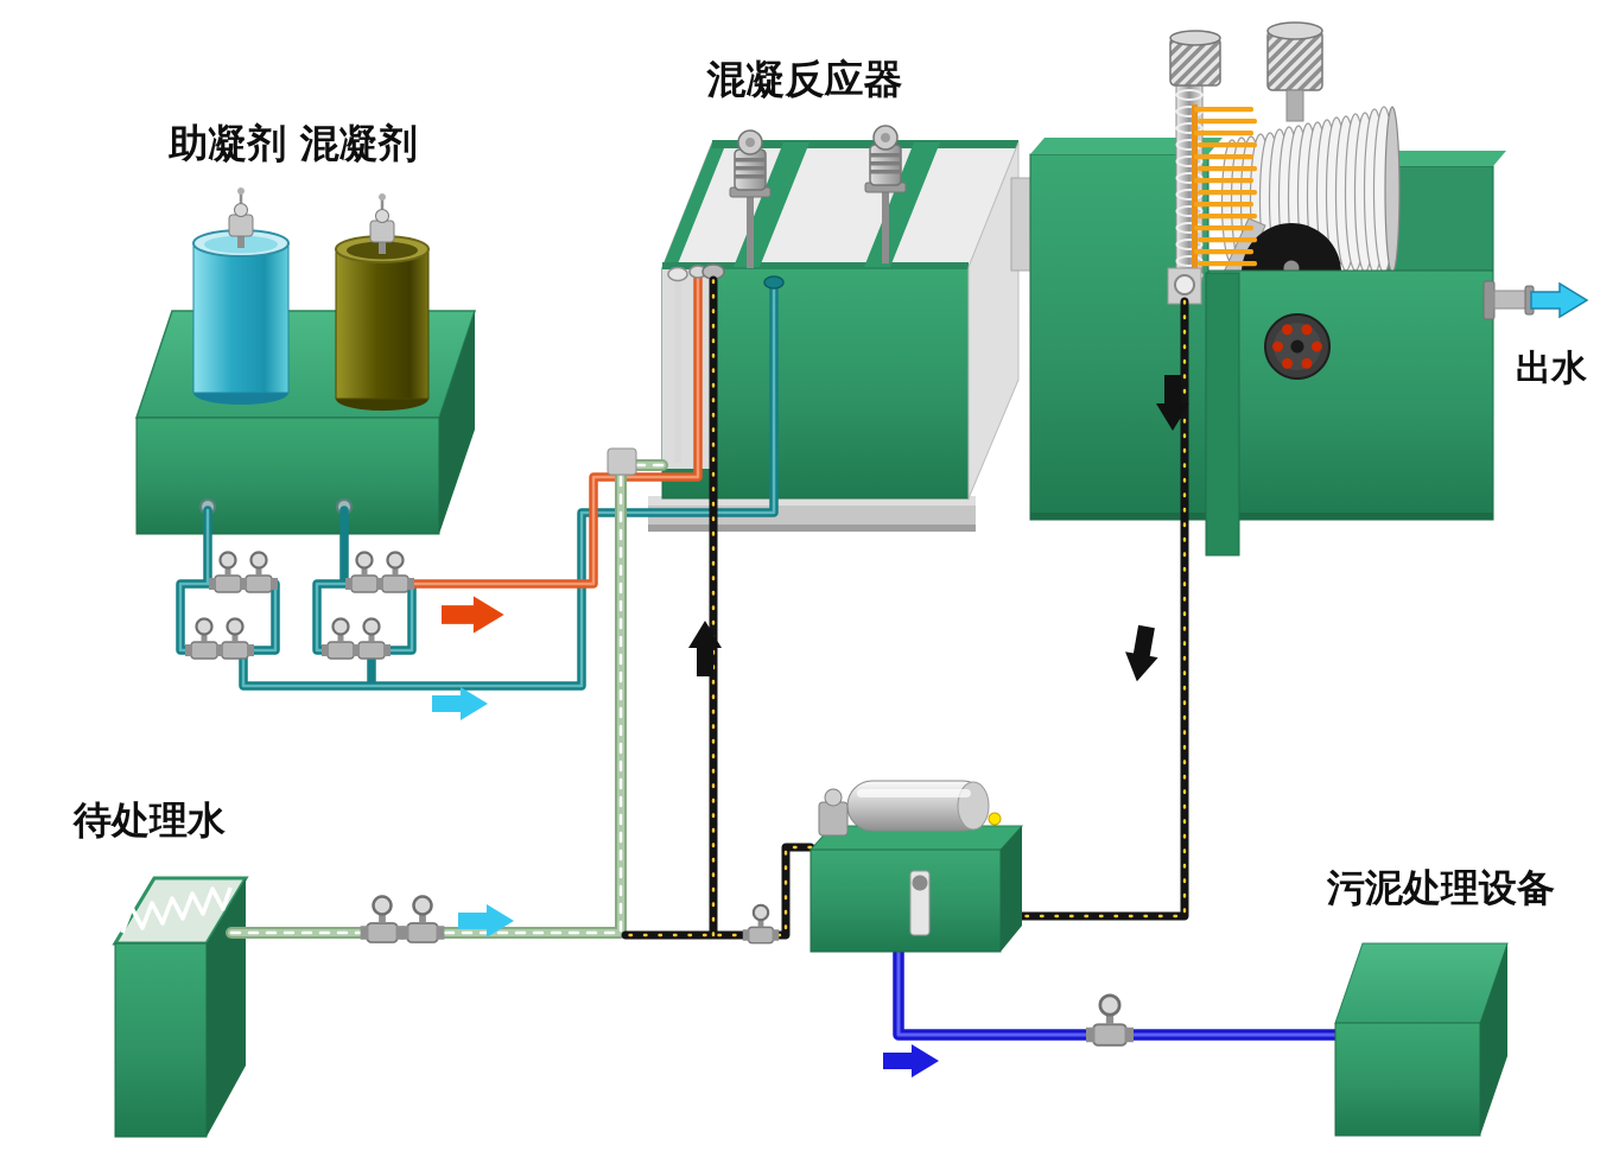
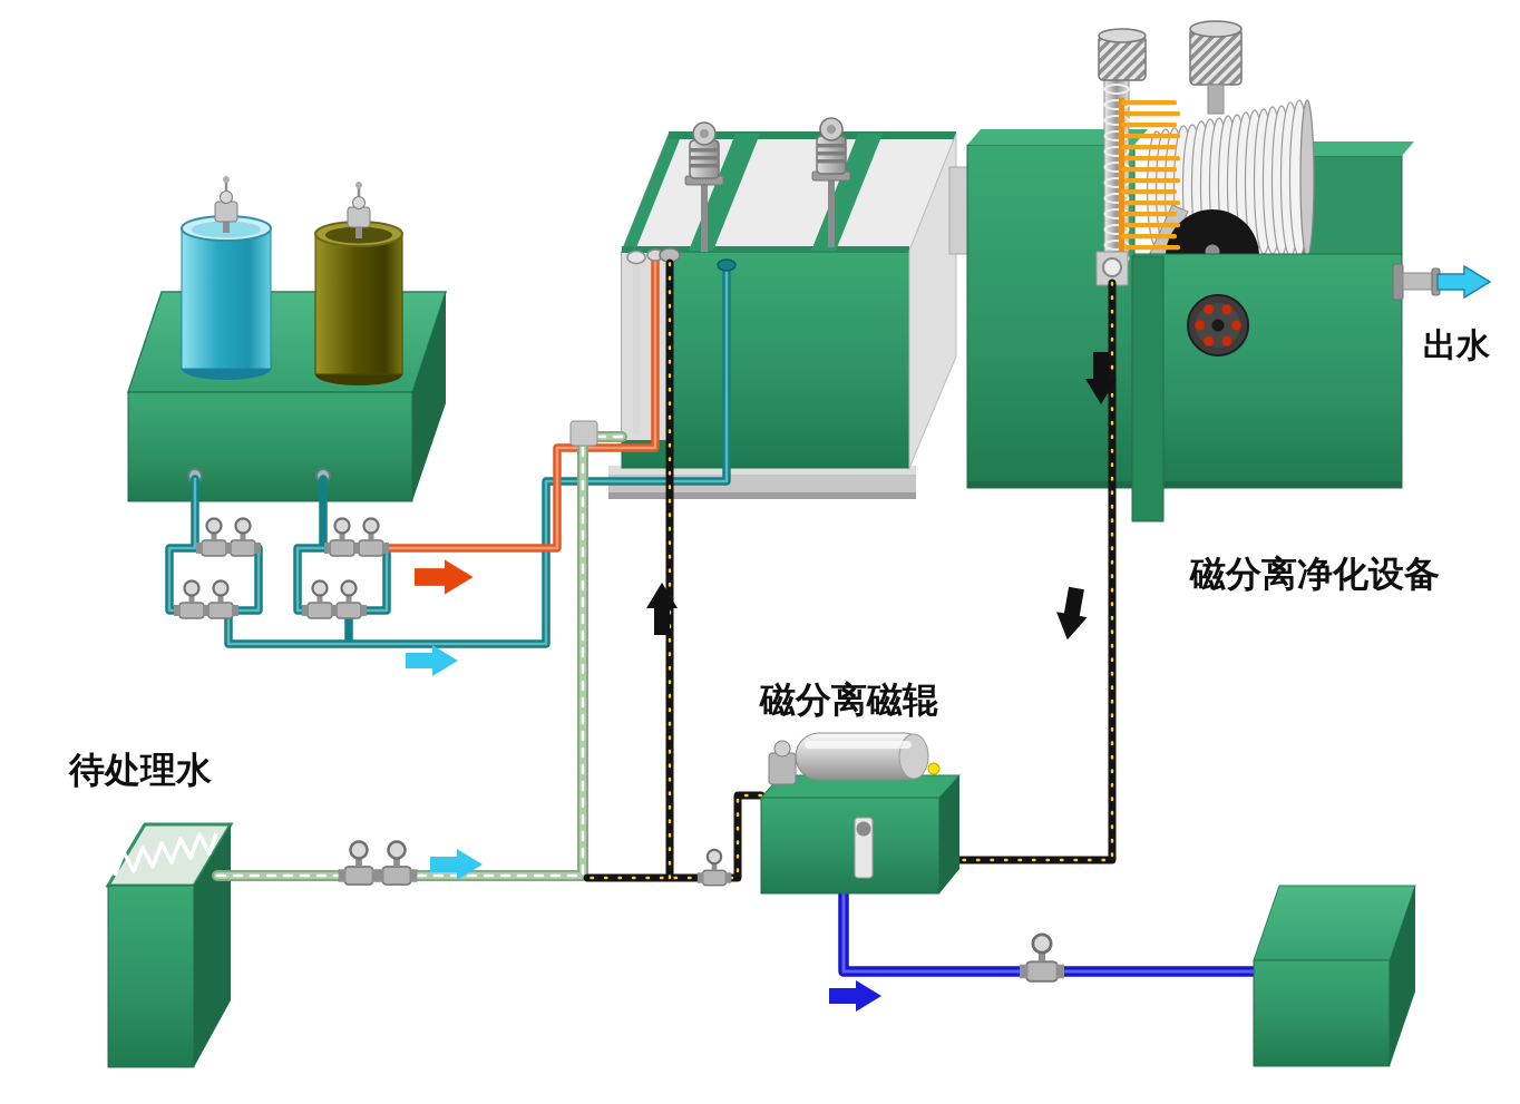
- 助凝剂 混凝剂
- 混凝反应器
  出水
+ 磁分离净化设备
+ 磁分离磁辊
  待处理水
- 污泥处理设备
